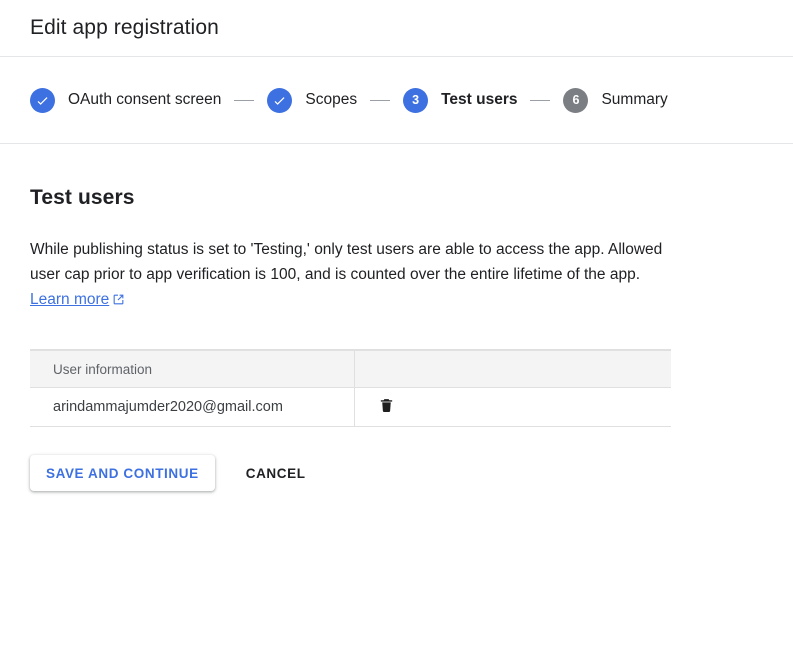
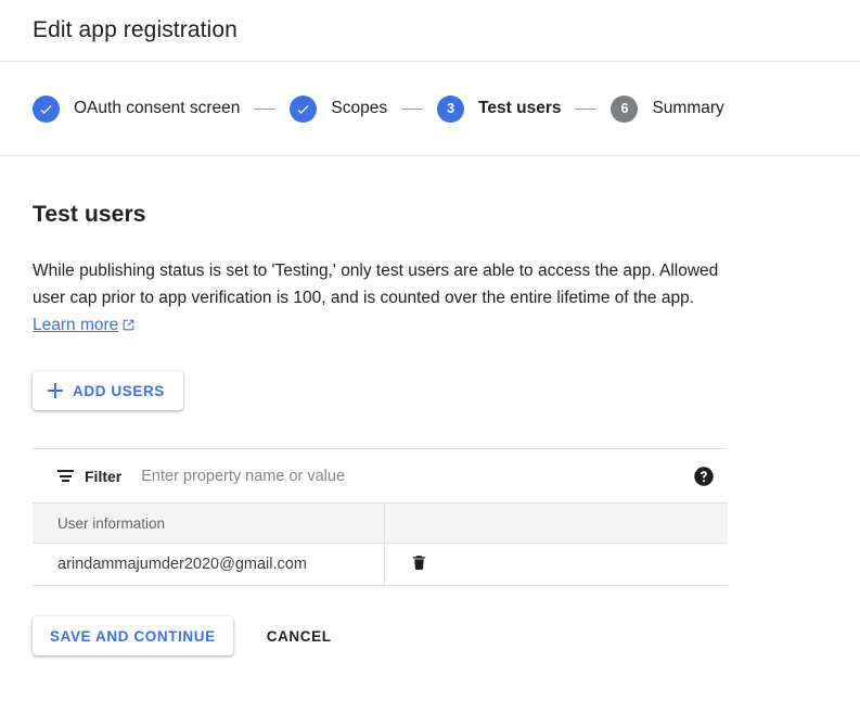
  Edit app registration
  OAuth consent screen
  Scopes
  3
  Test users
  6
  Summary
  Test users
  While publishing status is set to 'Testing,' only test users are able to access the app. Allowed user cap prior to app verification is 100, and is counted over the entire lifetime of the app. Learn more
+ ADD USERS
+ Filter
+ Enter property name or value
  User information
  arindammajumder2020@gmail.com
  SAVE AND CONTINUE
  CANCEL
